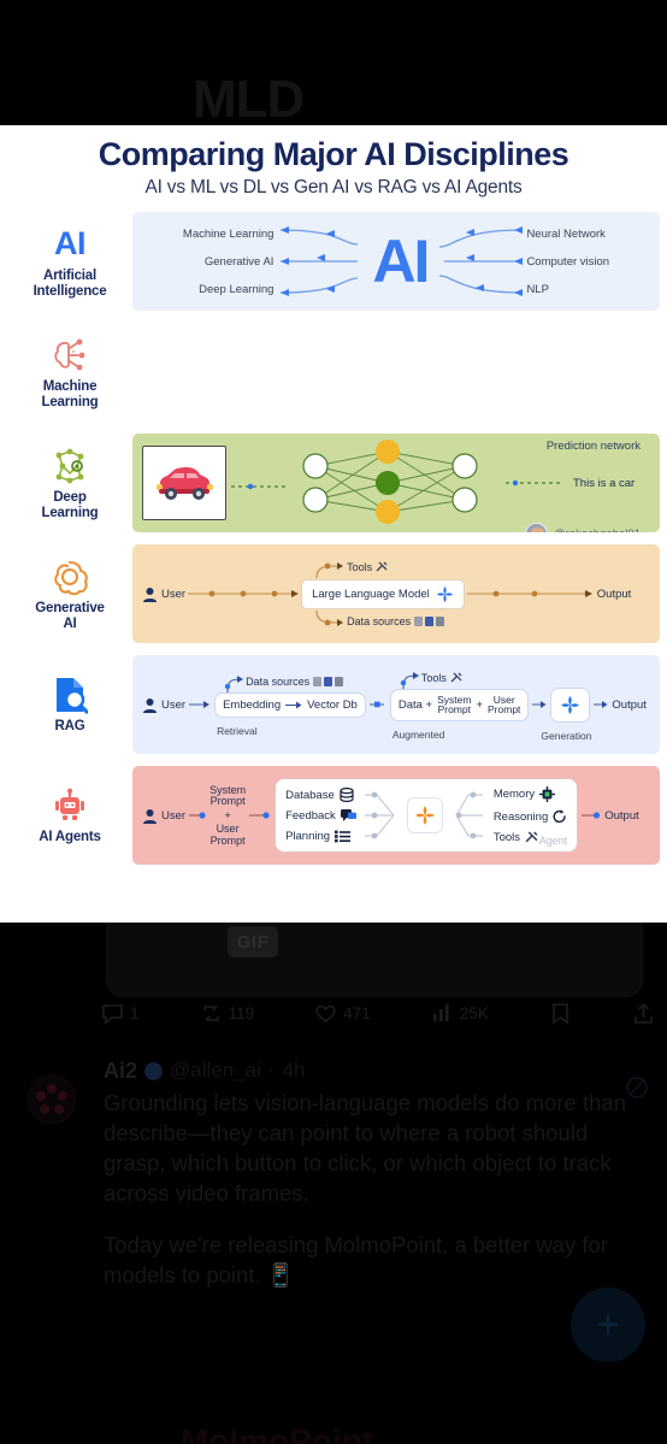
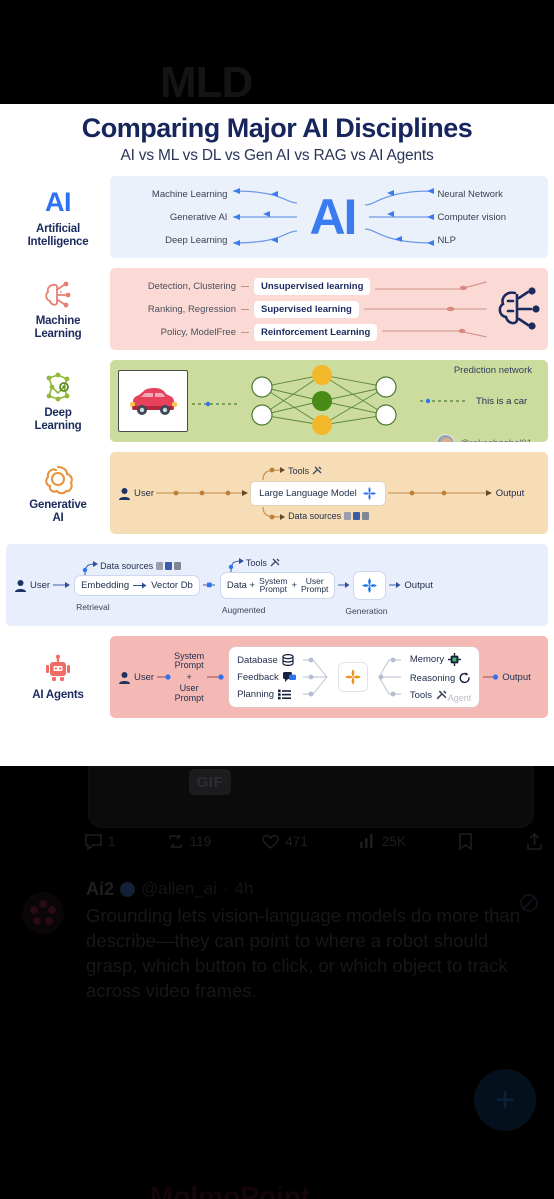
  MLD
  Comparing Major AI Disciplines
  AI vs ML vs DL vs Gen AI vs RAG vs AI Agents
  AI
  Artificial
  Intelligence
  Machine Learning
  Generative AI
  Deep Learning
  AI
  Neural Network
  Computer vision
  NLP
  Machine
  Learning
+ Detection, Clustering
+ Unsupervised learning
+ Ranking, Regression
+ Supervised learning
+ Policy, ModelFree
+ Reinforcement Learning
  Deep
  Learning
  Prediction network
  This is a car
  Generative
  AI
  User
  Large Language Model
  Tools
  Data sources
  Output
- RAG
  User
  Embedding
  Vector Db
  Data sources
  Retrieval
  Data +
  System
  Prompt
  +
  User
  Prompt
  Tools
  Augmented
  Generation
  Output
  AI Agents
  User
  System
  Prompt
  +
  User
  Prompt
  Database
  Feedback
  Planning
  Memory
  Reasoning
  Tools
  Agent
  Output
  1
  119
  471
  25K
  Ai2
  Grounding lets vision-language models do more than describe—they can point to where a robot should grasp, which button to click, or which object to track across video frames.
- Today we're releasing MolmoPoint, a better way for models to point. 📱
  +
